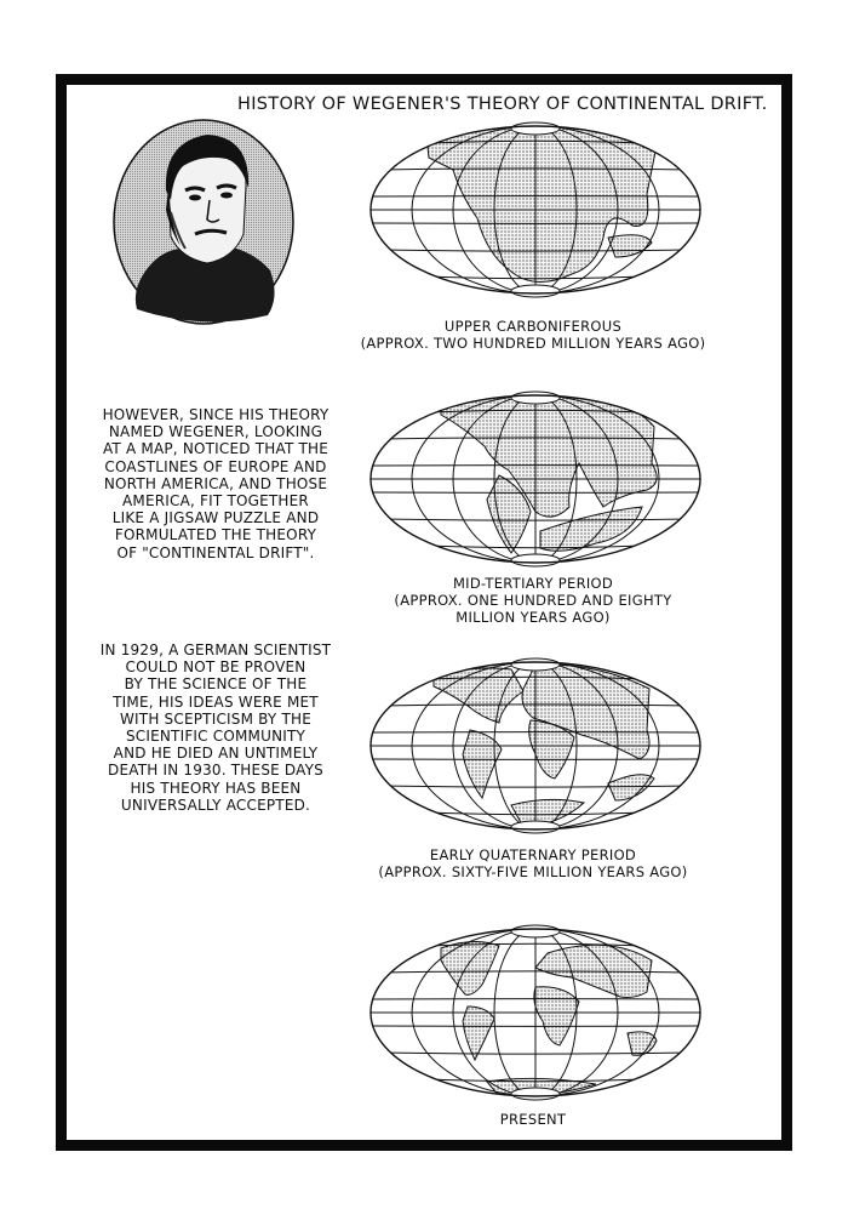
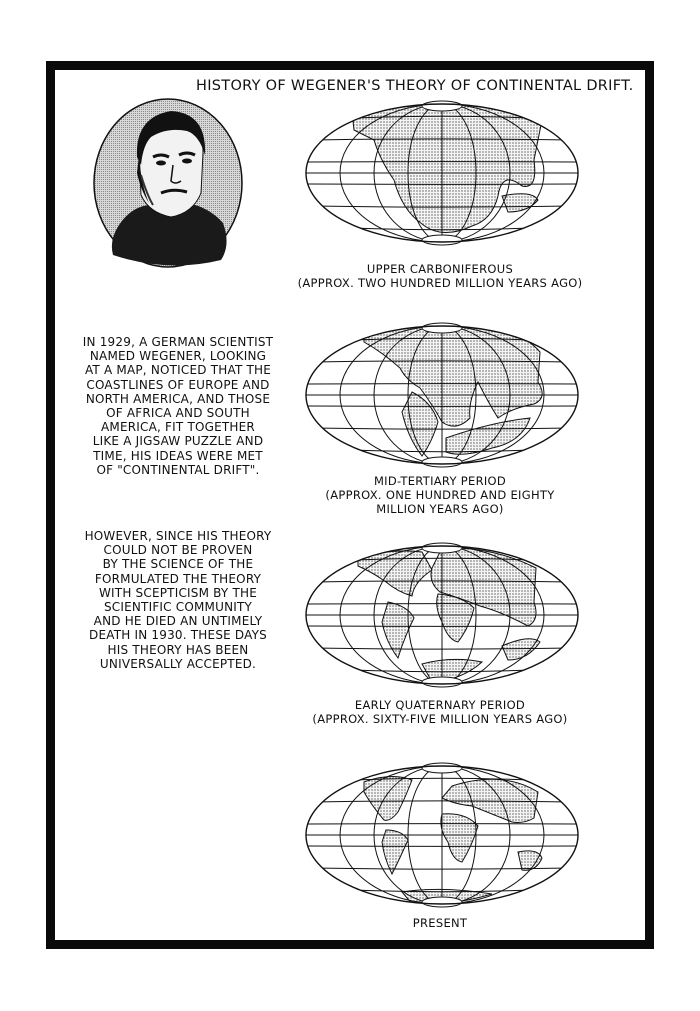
  HISTORY OF WEGENER'S THEORY OF CONTINENTAL DRIFT.
- HOWEVER, SINCE HIS THEORY
+ IN 1929, A GERMAN SCIENTIST
  NAMED WEGENER, LOOKING
  AT A MAP, NOTICED THAT THE
  COASTLINES OF EUROPE AND
  NORTH AMERICA, AND THOSE
+ OF AFRICA AND SOUTH
  AMERICA, FIT TOGETHER
  LIKE A JIGSAW PUZZLE AND
- FORMULATED THE THEORY
+ TIME, HIS IDEAS WERE MET
  OF "CONTINENTAL DRIFT".
- IN 1929, A GERMAN SCIENTIST
+ HOWEVER, SINCE HIS THEORY
  COULD NOT BE PROVEN
  BY THE SCIENCE OF THE
- TIME, HIS IDEAS WERE MET
+ FORMULATED THE THEORY
  WITH SCEPTICISM BY THE
  SCIENTIFIC COMMUNITY
  AND HE DIED AN UNTIMELY
  DEATH IN 1930. THESE DAYS
  HIS THEORY HAS BEEN
  UNIVERSALLY ACCEPTED.
  UPPER CARBONIFEROUS
  (APPROX. TWO HUNDRED MILLION YEARS AGO)
  MID-TERTIARY PERIOD
  (APPROX. ONE HUNDRED AND EIGHTY
  MILLION YEARS AGO)
  EARLY QUATERNARY PERIOD
  (APPROX. SIXTY-FIVE MILLION YEARS AGO)
  PRESENT
